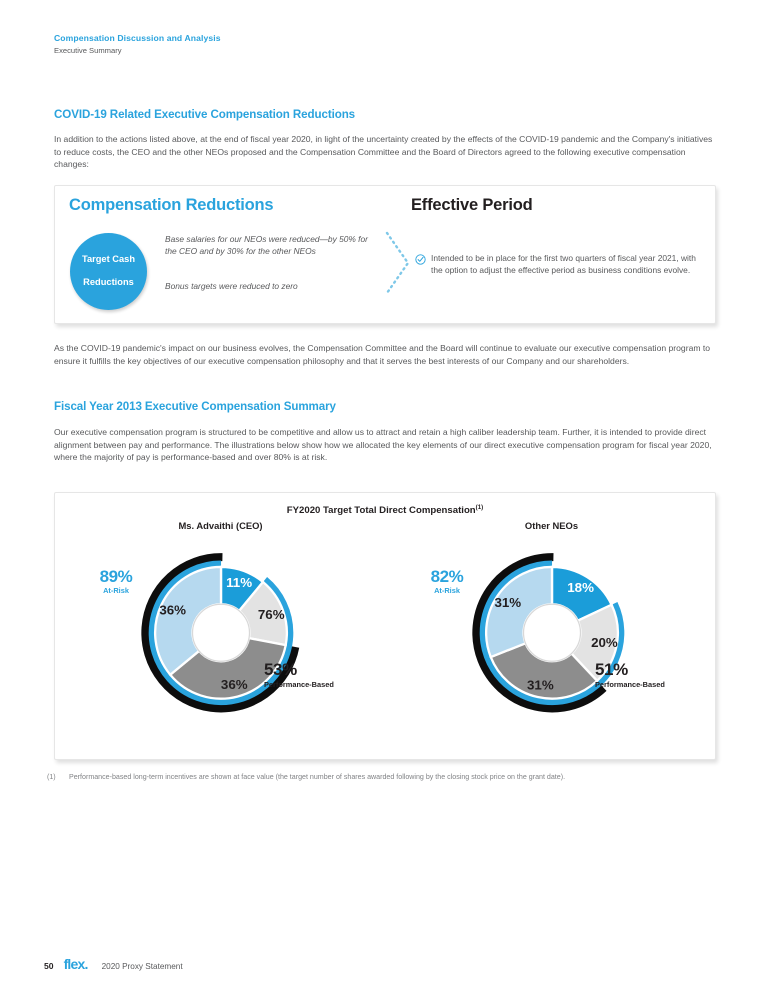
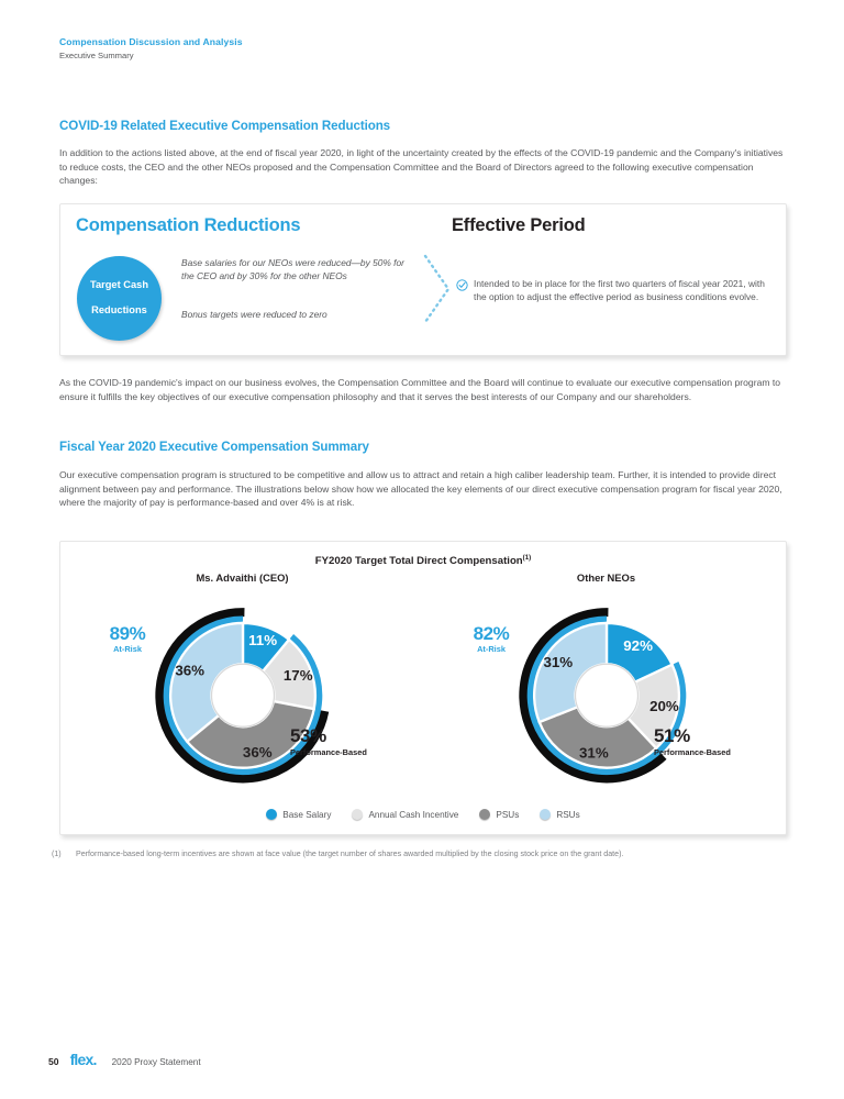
  Compensation Discussion and Analysis
  Executive Summary
  COVID-19 Related Executive Compensation Reductions
  In addition to the actions listed above, at the end of fiscal year 2020, in light of the uncertainty created by the effects of the COVID-19 pandemic and the Company's initiatives to reduce costs, the CEO and the other NEOs proposed and the Compensation Committee and the Board of Directors agreed to the following executive compensation changes:
  Compensation Reductions
  Effective Period
  Target Cash
  Reductions
  Base salaries for our NEOs were reduced—by 50% for the CEO and by 30% for the other NEOs
  Bonus targets were reduced to zero
  Intended to be in place for the first two quarters of fiscal year 2021, with the option to adjust the effective period as business conditions evolve.
  As the COVID-19 pandemic's impact on our business evolves, the Compensation Committee and the Board will continue to evaluate our executive compensation program to ensure it fulfills the key objectives of our executive compensation philosophy and that it serves the best interests of our Company and our shareholders.
- Fiscal Year 2013 Executive Compensation Summary
+ Fiscal Year 2020 Executive Compensation Summary
- Our executive compensation program is structured to be competitive and allow us to attract and retain a high caliber leadership team. Further, it is intended to provide direct alignment between pay and performance. The illustrations below show how we allocated the key elements of our direct executive compensation program for fiscal year 2020, where the majority of pay is performance-based and over 80% is at risk.
+ Our executive compensation program is structured to be competitive and allow us to attract and retain a high caliber leadership team. Further, it is intended to provide direct alignment between pay and performance. The illustrations below show how we allocated the key elements of our direct executive compensation program for fiscal year 2020, where the majority of pay is performance-based and over 4% is at risk.
  FY2020 Target Total Direct Compensation
  Ms. Advaithi (CEO)
  89%
  At-Risk
  11%
- 76%
+ 17%
  36%
  36%
  53%
  Performance-Based
  Other NEOs
  82%
  At-Risk
- 18%
+ 92%
  20%
  31%
  31%
  51%
  Performance-Based
+ Base Salary
+ Annual Cash Incentive
+ PSUs
+ RSUs
  (1)
- Performance-based long-term incentives are shown at face value (the target number of shares awarded following by the closing stock price on the grant date).
+ Performance-based long-term incentives are shown at face value (the target number of shares awarded multiplied by the closing stock price on the grant date).
  50
  flex.
  2020 Proxy Statement
